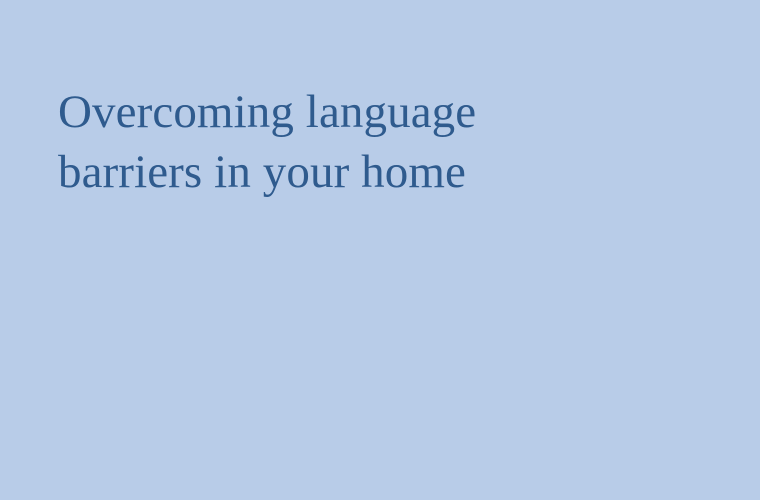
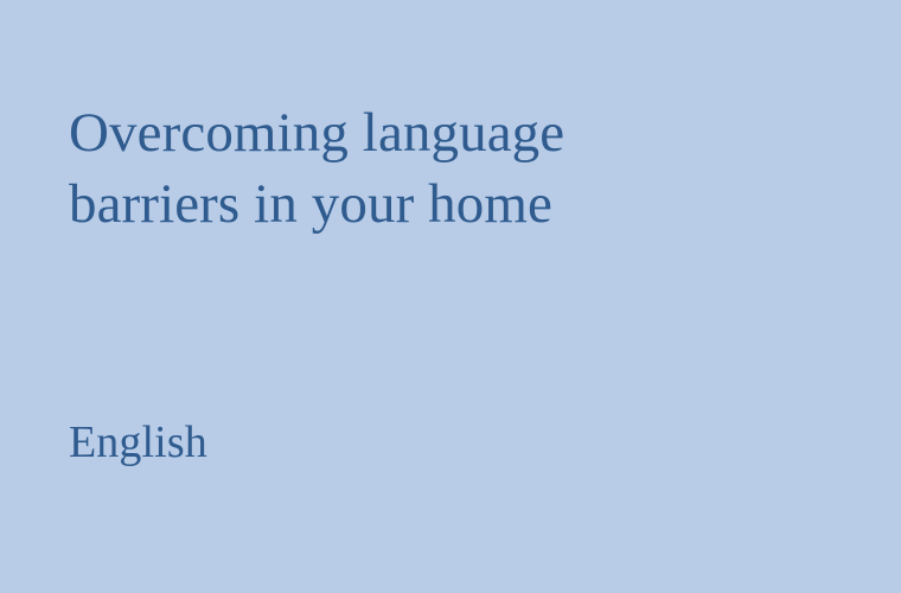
  Overcoming language
  barriers in your home
+ English
